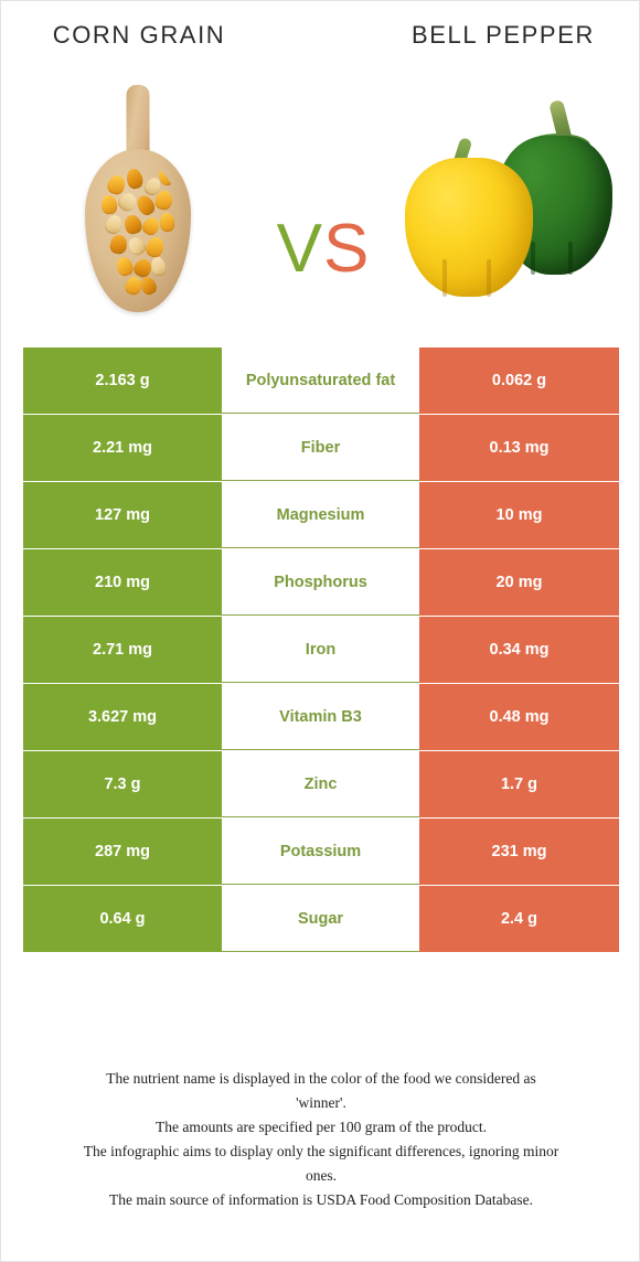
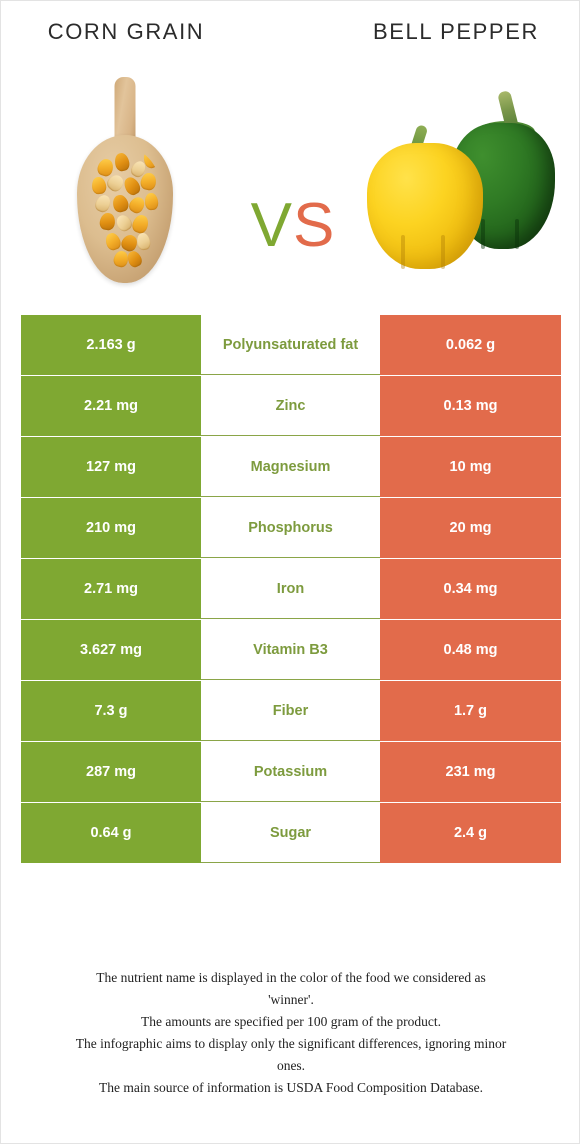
  CORN GRAIN
  BELL PEPPER
  VS
  2.163 g
  Polyunsaturated fat
  0.062 g
  2.21 mg
- Fiber
+ Zinc
  0.13 mg
  127 mg
  Magnesium
  10 mg
  210 mg
  Phosphorus
  20 mg
  2.71 mg
  Iron
  0.34 mg
  3.627 mg
  Vitamin B3
  0.48 mg
  7.3 g
- Zinc
+ Fiber
  1.7 g
  287 mg
  Potassium
  231 mg
  0.64 g
  Sugar
  2.4 g
  The nutrient name is displayed in the color of the food we considered as
  'winner'.
  The amounts are specified per 100 gram of the product.
  The infographic aims to display only the significant differences, ignoring minor
  ones.
  The main source of information is USDA Food Composition Database.
